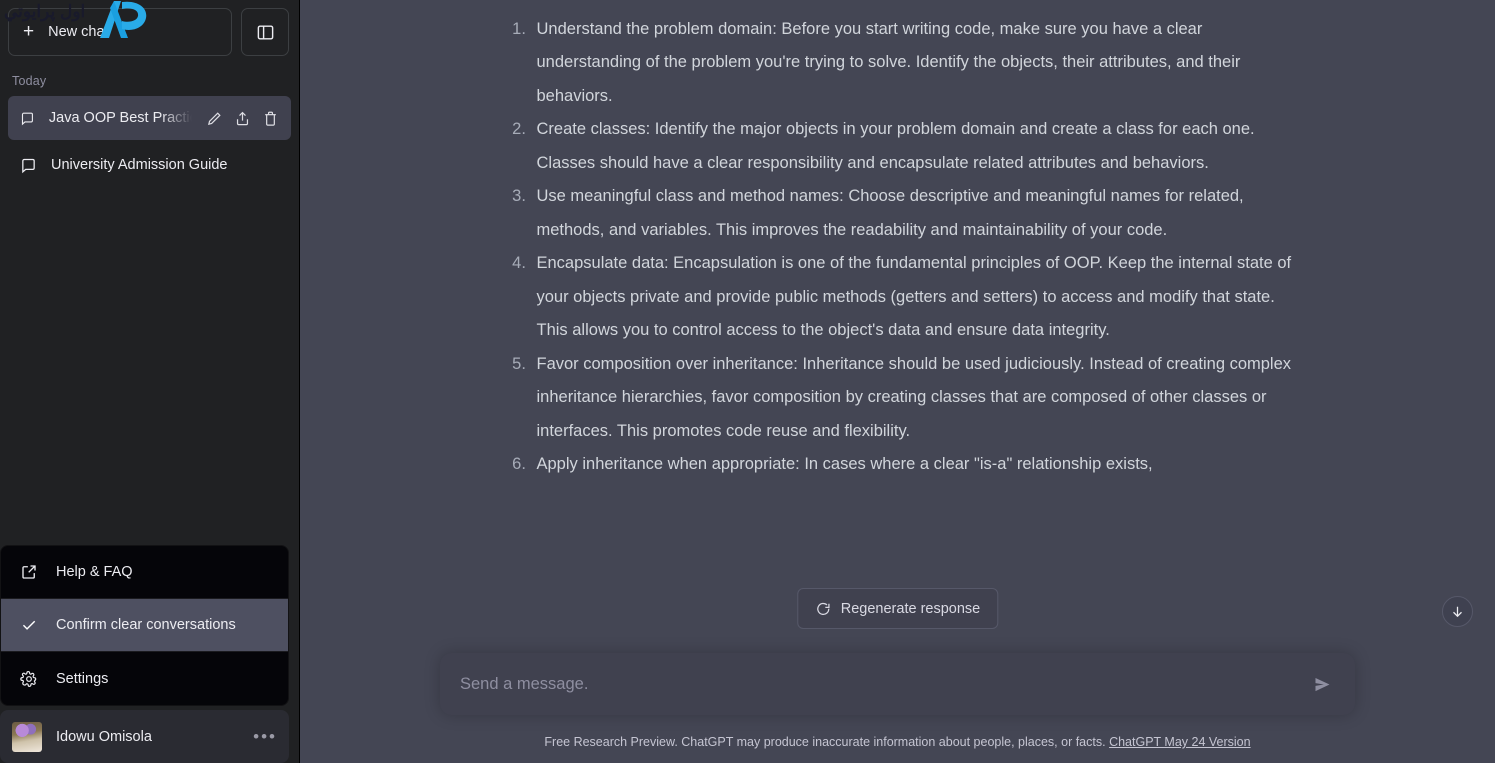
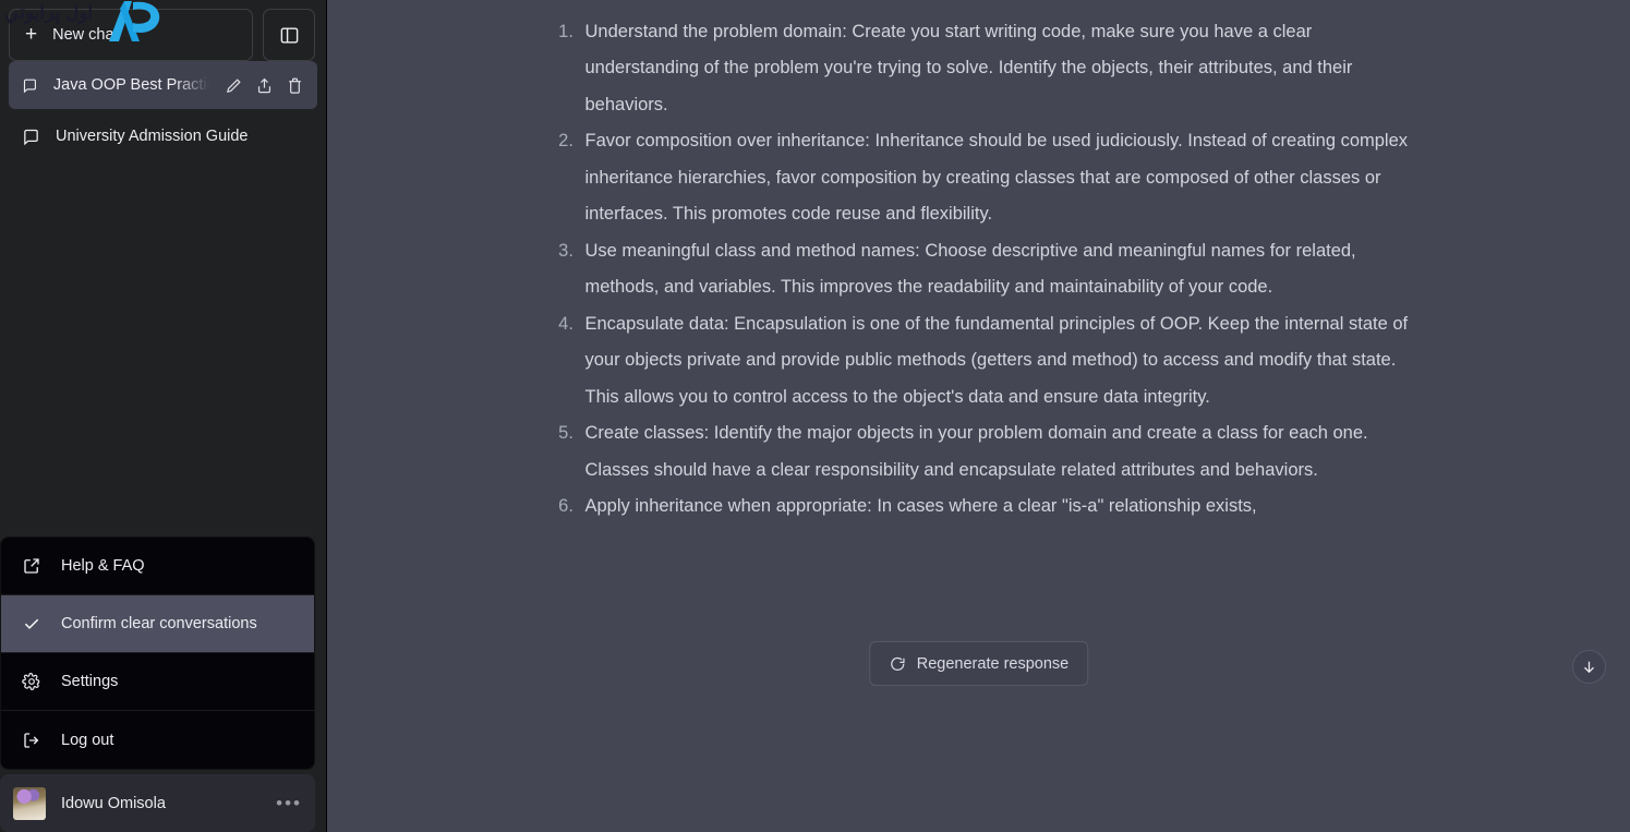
  +
  New cha
- Today
  Java OOP Best Practi
  University Admission Guide
  Help & FAQ
  Confirm clear conversations
  Settings
+ Log out
  Idowu Omisola
  •••
  اول پرايوتي
- Understand the problem domain: Before you start writing code, make sure you have a clear understanding of the problem you're trying to solve. Identify the objects, their attributes, and their behaviors.
+ Understand the problem domain: Create you start writing code, make sure you have a clear understanding of the problem you're trying to solve. Identify the objects, their attributes, and their behaviors.
- Create classes: Identify the major objects in your problem domain and create a class for each one. Classes should have a clear responsibility and encapsulate related attributes and behaviors.
+ Favor composition over inheritance: Inheritance should be used judiciously. Instead of creating complex inheritance hierarchies, favor composition by creating classes that are composed of other classes or interfaces. This promotes code reuse and flexibility.
  Use meaningful class and method names: Choose descriptive and meaningful names for related, methods, and variables. This improves the readability and maintainability of your code.
- Encapsulate data: Encapsulation is one of the fundamental principles of OOP. Keep the internal state of your objects private and provide public methods (getters and setters) to access and modify that state. This allows you to control access to the object's data and ensure data integrity.
+ Encapsulate data: Encapsulation is one of the fundamental principles of OOP. Keep the internal state of your objects private and provide public methods (getters and method) to access and modify that state. This allows you to control access to the object's data and ensure data integrity.
- Favor composition over inheritance: Inheritance should be used judiciously. Instead of creating complex inheritance hierarchies, favor composition by creating classes that are composed of other classes or interfaces. This promotes code reuse and flexibility.
+ Create classes: Identify the major objects in your problem domain and create a class for each one. Classes should have a clear responsibility and encapsulate related attributes and behaviors.
  Apply inheritance when appropriate: In cases where a clear "is-a" relationship exists,
  Regenerate response
- Send a message.
- Free Research Preview. ChatGPT may produce inaccurate information about people, places, or facts. ChatGPT May 24 Version
